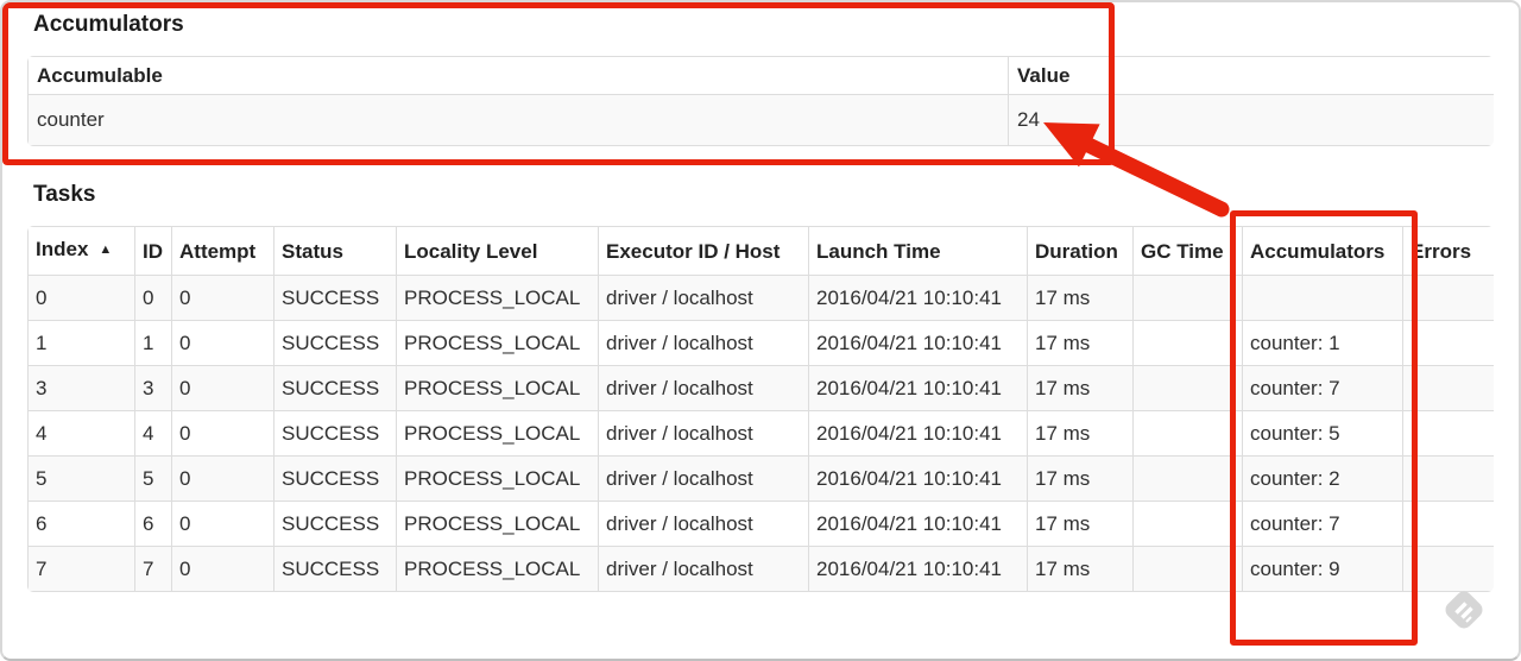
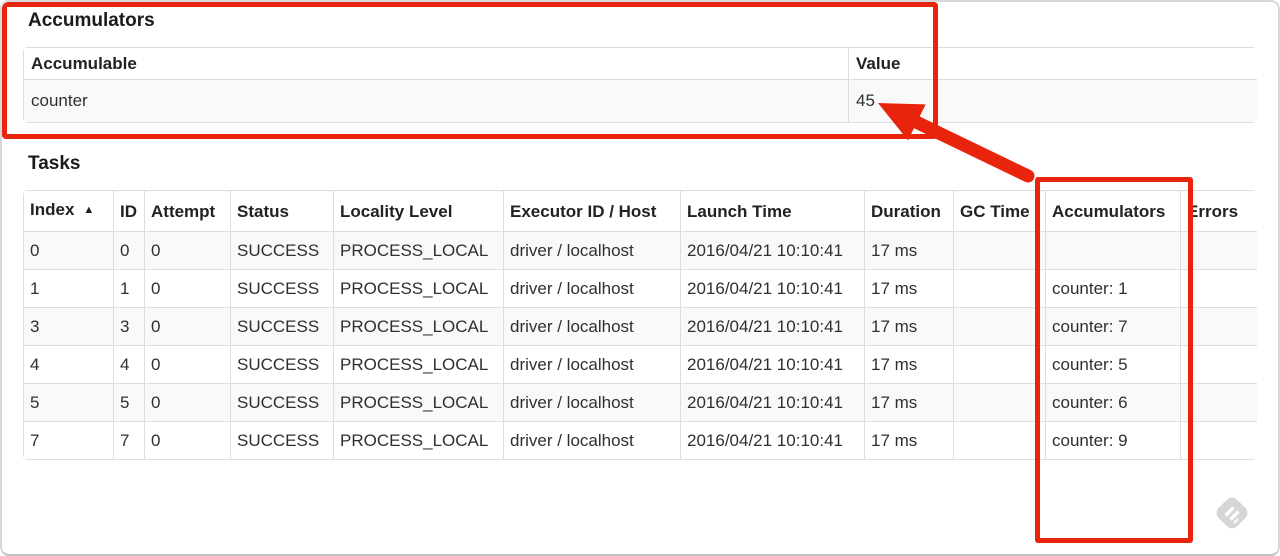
  Accumulators
  Accumulable	Value
- counter	24
+ counter	45
  Tasks
  Index ▲	ID	Attempt	Status	Locality Level	Executor ID / Host	Launch Time	Duration	GC Time	Accumulators	Errors
  0	0	0	SUCCESS	PROCESS_LOCAL	driver / localhost	2016/04/21 10:10:41	17 ms
  1	1	0	SUCCESS	PROCESS_LOCAL	driver / localhost	2016/04/21 10:10:41	17 ms		counter: 1
  3	3	0	SUCCESS	PROCESS_LOCAL	driver / localhost	2016/04/21 10:10:41	17 ms		counter: 7
  4	4	0	SUCCESS	PROCESS_LOCAL	driver / localhost	2016/04/21 10:10:41	17 ms		counter: 5
- 5	5	0	SUCCESS	PROCESS_LOCAL	driver / localhost	2016/04/21 10:10:41	17 ms		counter: 2
+ 5	5	0	SUCCESS	PROCESS_LOCAL	driver / localhost	2016/04/21 10:10:41	17 ms		counter: 6
- 6	6	0	SUCCESS	PROCESS_LOCAL	driver / localhost	2016/04/21 10:10:41	17 ms		counter: 7
  7	7	0	SUCCESS	PROCESS_LOCAL	driver / localhost	2016/04/21 10:10:41	17 ms		counter: 9
